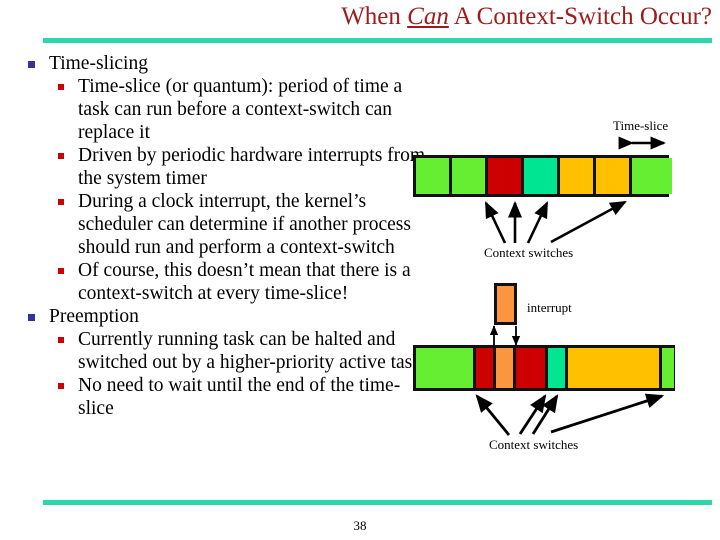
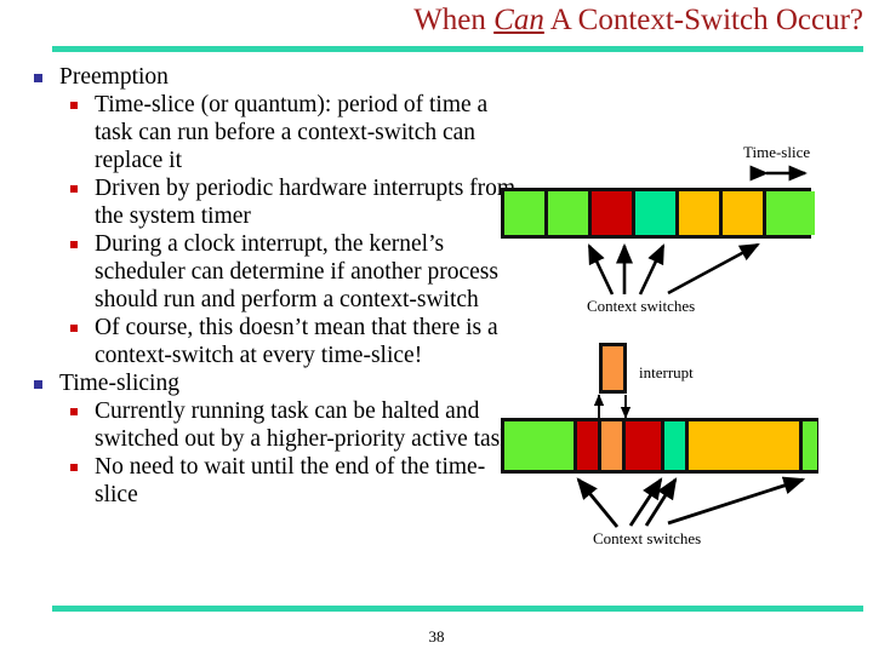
  When Can A Context-Switch Occur?
- Time-slicing
+ Preemption
  Time-slice (or quantum): period of time a task can run before a context-switch can replace it
  Driven by periodic hardware interrupts fro the system timer
  During a clock interrupt, the kernel’s scheduler can determine if another process should run and perform a context-switch
  Of course, this doesn’t mean that there is a context-switch at every time-slice!
- Preemption
+ Time-slicing
  Currently running task can be halted and switched out by a higher-priority active tas
  No need to wait until the end of the time-slice
  Time-slice
  Context switches
  interrupt
  Context switches
  38
